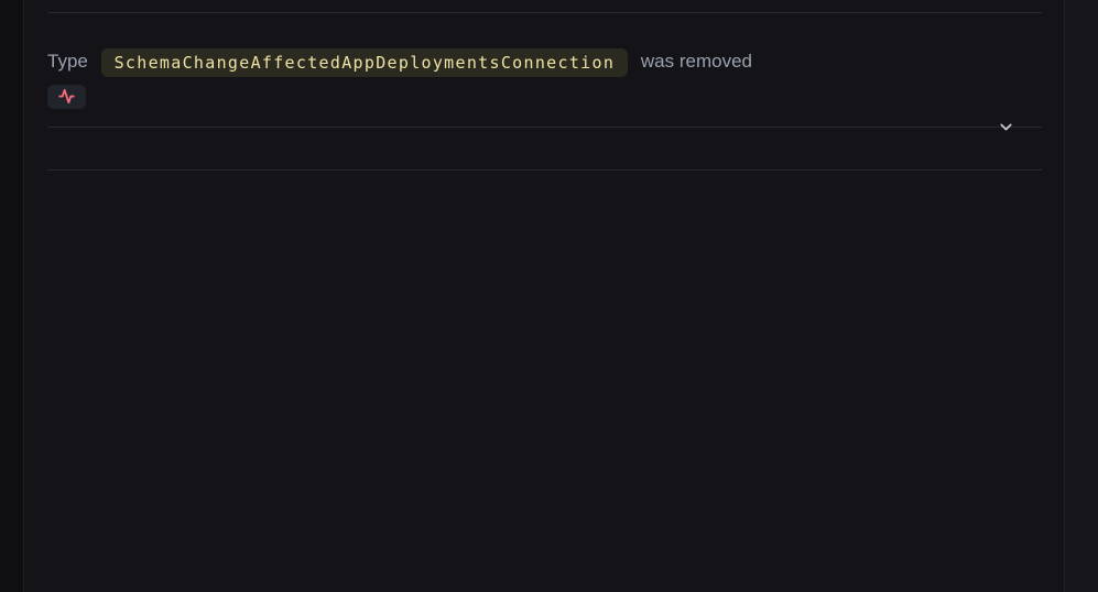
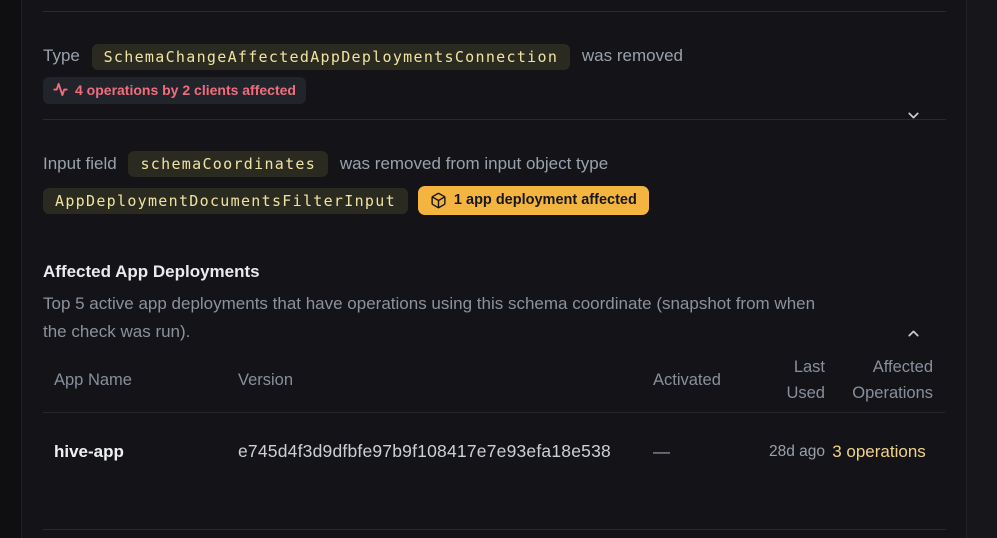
  Type SchemaChangeAffectedAppDeploymentsConnection was removed
+ 4 operations by 2 clients affected
+ Input field schemaCoordinates was removed from input object type
+ AppDeploymentDocumentsFilterInput
+ 1 app deployment affected
+ Affected App Deployments
+ Top 5 active app deployments that have operations using this schema coordinate (snapshot from when
+ the check was run).
+ App Name	Version	Activated	Last Used	Affected Operations
+ hive-app	e745d4f3d9dfbfe97b9f108417e7e93efa18e538	—	28d ago	3 operations
